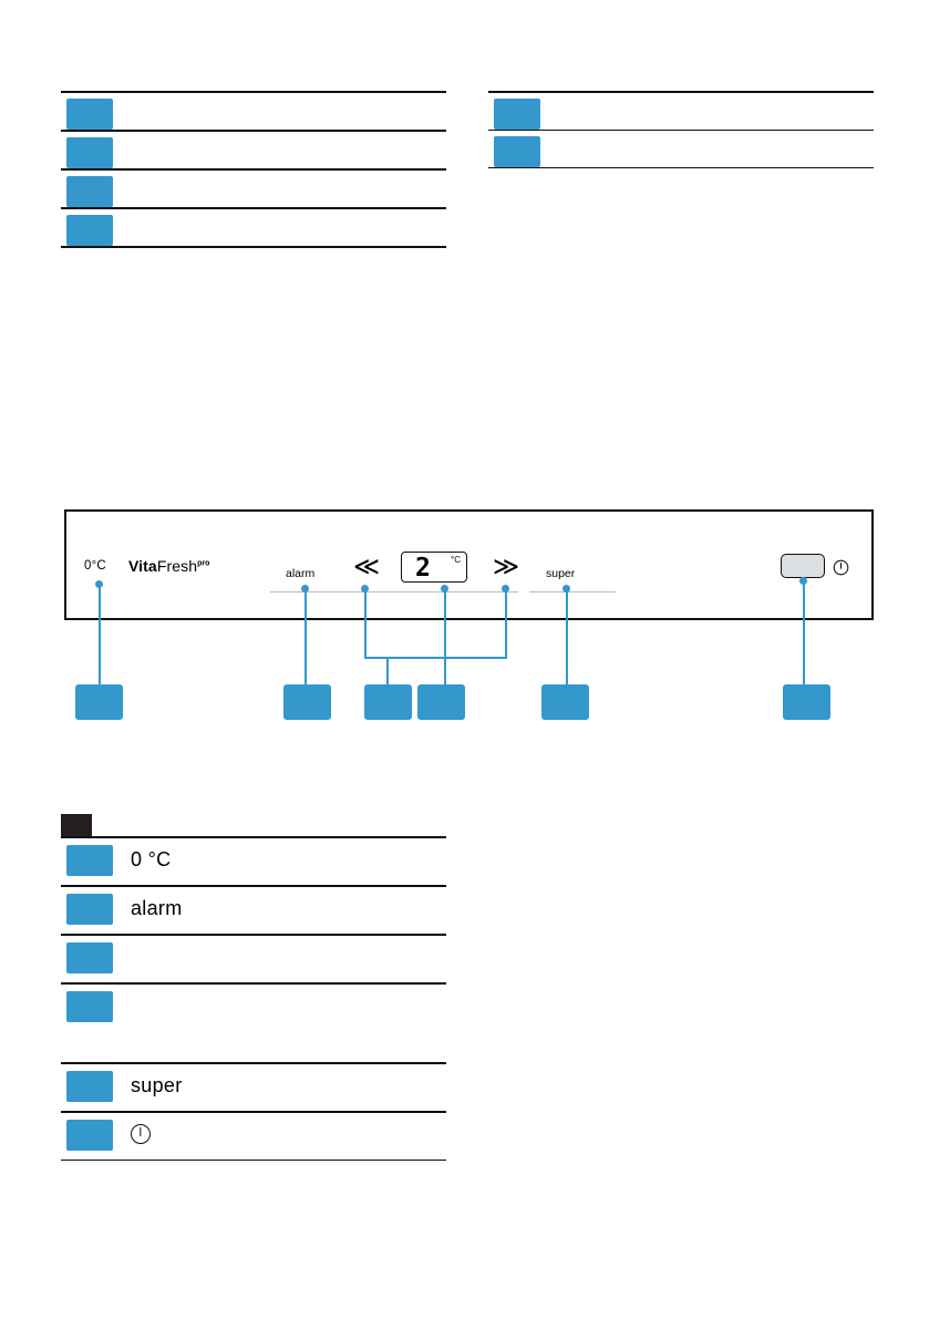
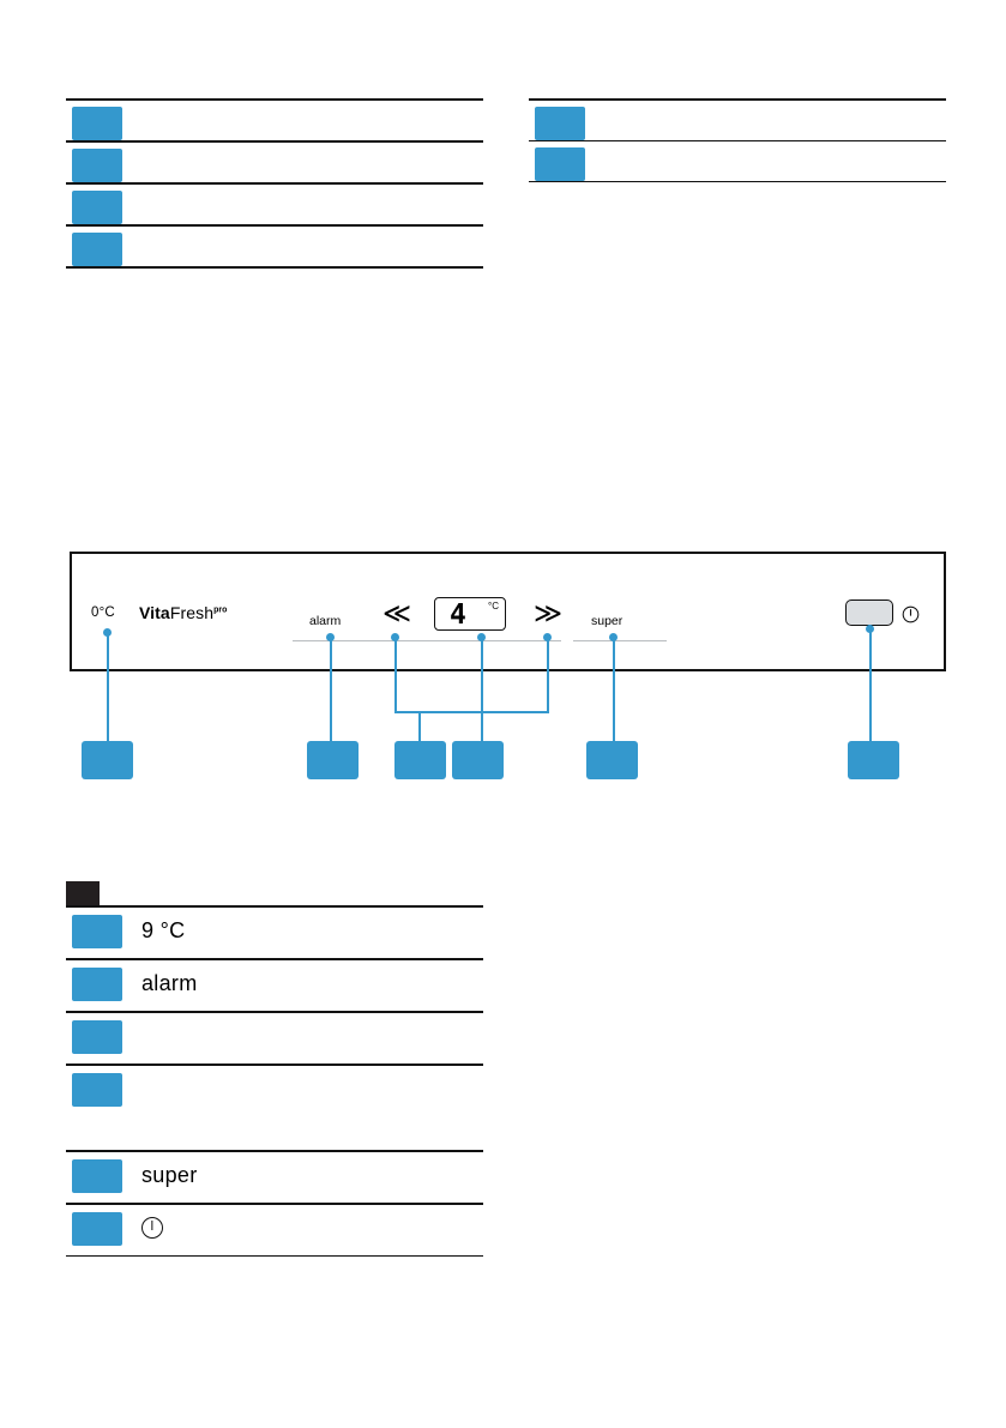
  0°C
  VitaFresh
  alarm
  ≪
- 2
+ 4
  °C
  ≫
  super
- 0 °C
+ 9 °C
  alarm
  super
